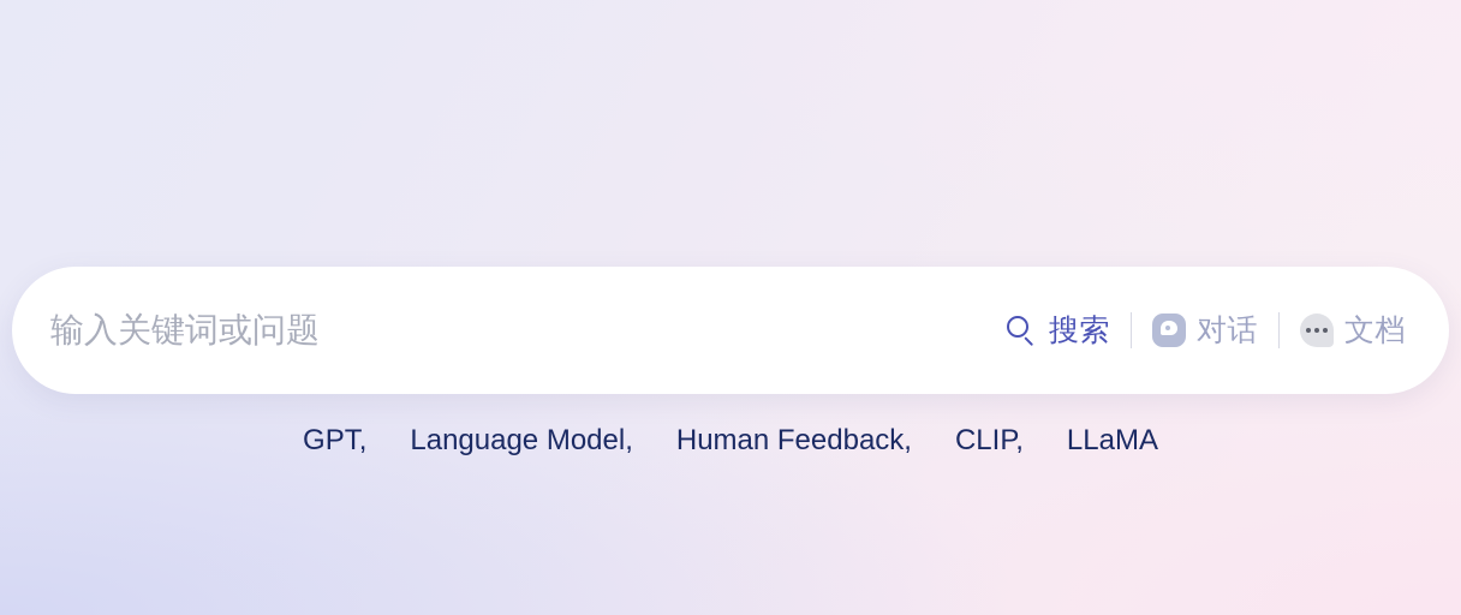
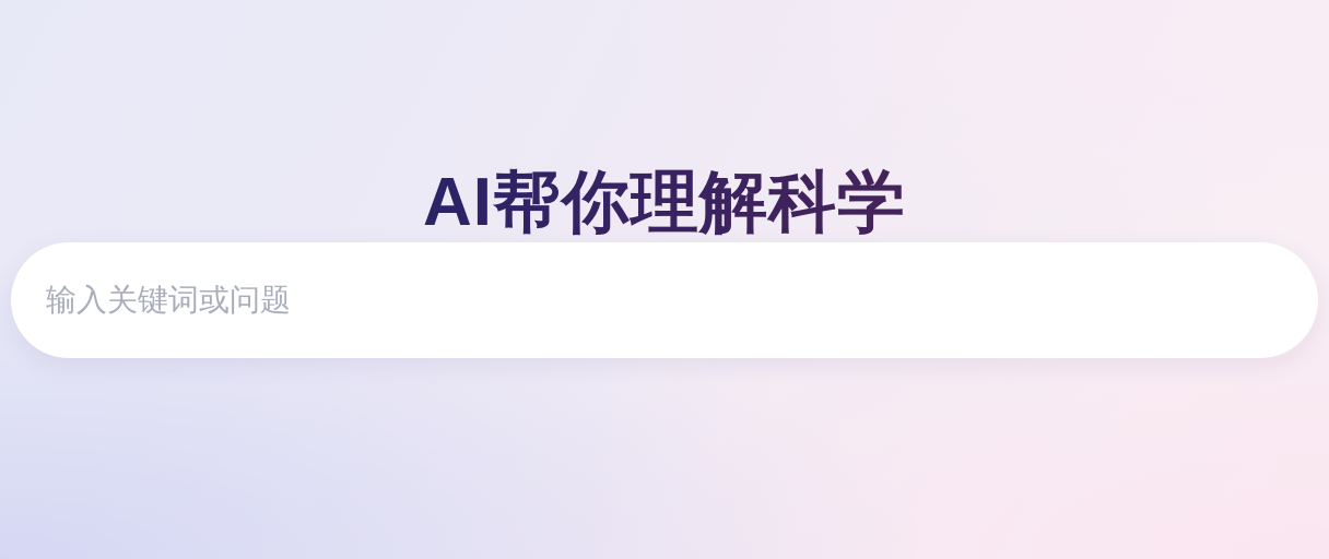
+ AI帮你理解科学
  输入关键词或问题
- 搜索
- 对话
- 文档
- GPT,
- Language Model,
- Human Feedback,
- CLIP,
- LLaMA
